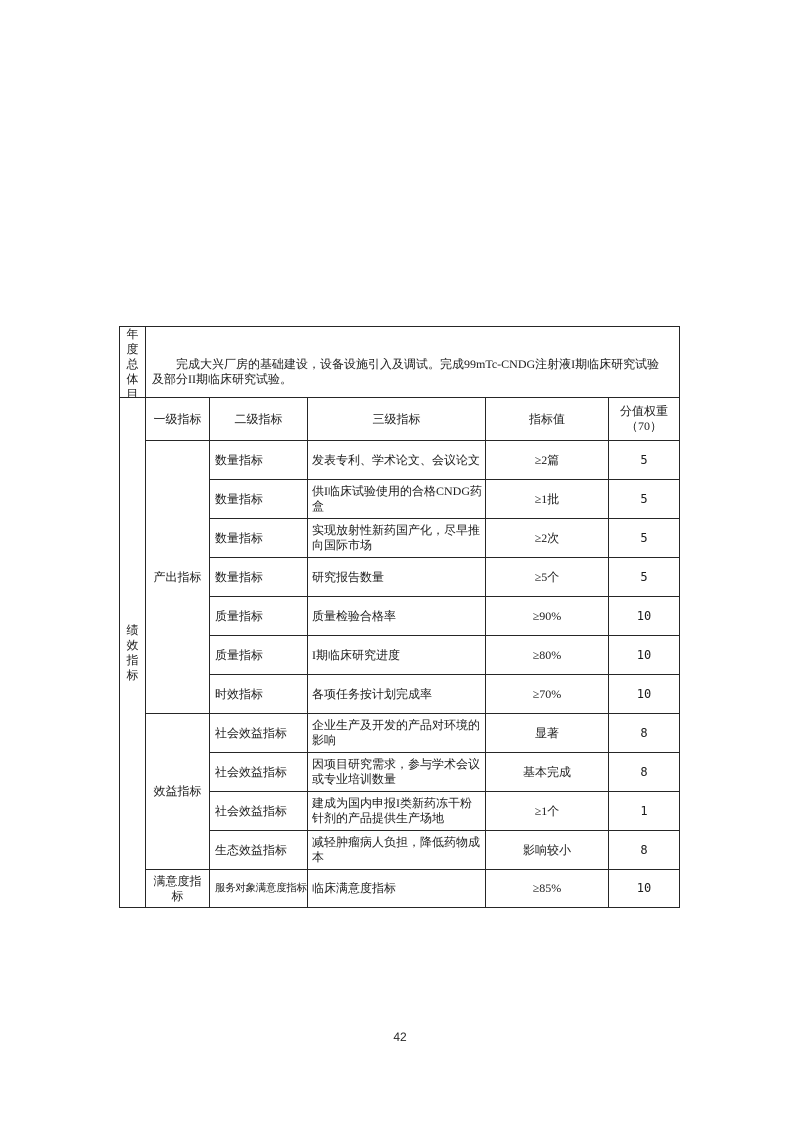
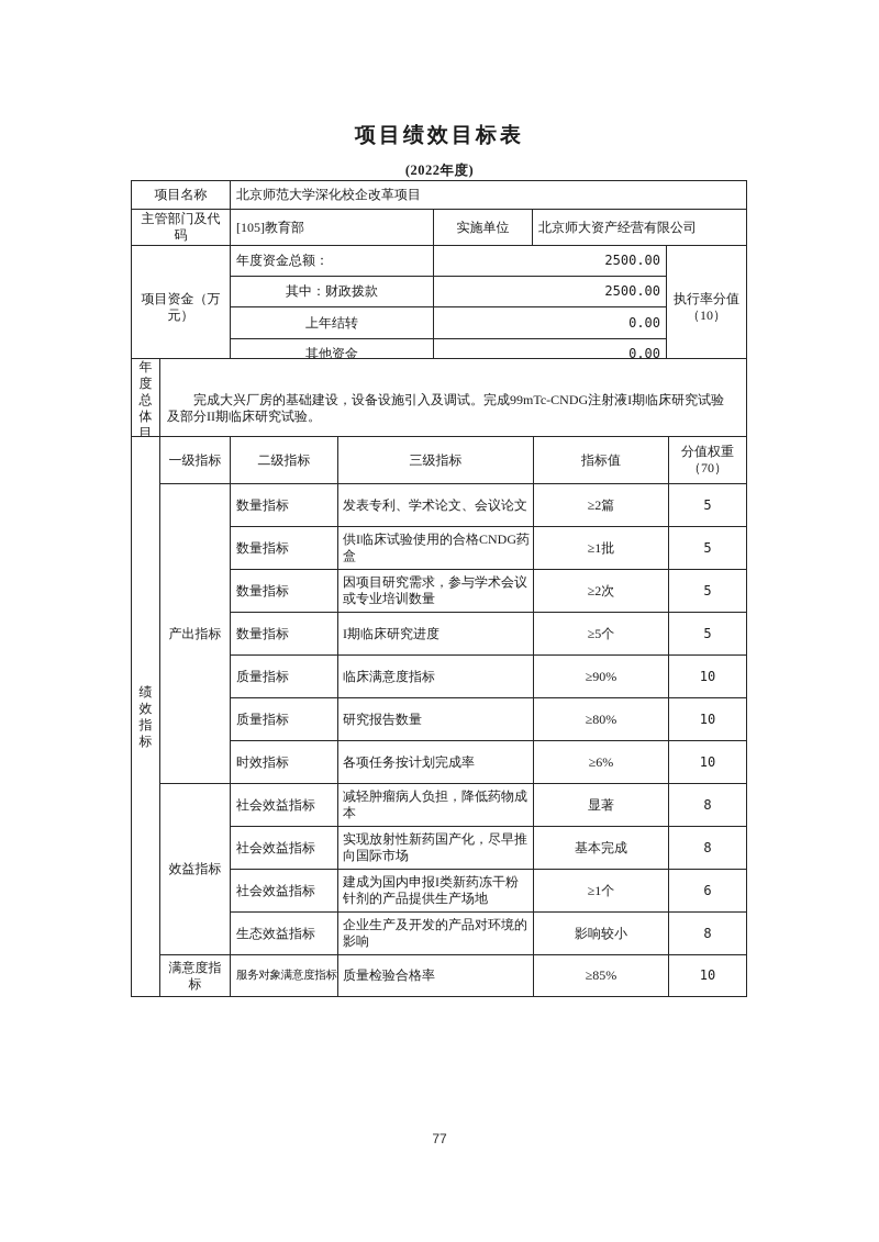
+ 项目绩效目标表
+ (2022年度)
+ 项目名称	北京师范大学深化校企改革项目
+ 主管部门及代码	[105]教育部	实施单位	北京师大资产经营有限公司
+ 项目资金（万元）	年度资金总额：	2500.00	执行率分值 （10）
+ 其中：财政拨款	2500.00
+ 上年结转	0.00
+ 其他资金	0.00
  年度 总体 目	完成大兴厂房的基础建设，设备设施引入及调试。完成99mTc-CNDG注射液I期临床研究试验及部分II期临床研究试验。
  绩效 指标	一级指标	二级指标	三级指标	指标值	分值权重 （70）
  产出指标	数量指标	发表专利、学术论文、会议论文	≥2篇	5
  数量指标	供I临床试验使用的合格CNDG药盒	≥1批	5
- 数量指标	实现放射性新药国产化，尽早推向国际市场	≥2次	5
+ 数量指标	因项目研究需求，参与学术会议或专业培训数量	≥2次	5
- 数量指标	研究报告数量	≥5个	5
+ 数量指标	I期临床研究进度	≥5个	5
- 质量指标	质量检验合格率	≥90%	10
+ 质量指标	临床满意度指标	≥90%	10
- 质量指标	I期临床研究进度	≥80%	10
+ 质量指标	研究报告数量	≥80%	10
- 时效指标	各项任务按计划完成率	≥70%	10
+ 时效指标	各项任务按计划完成率	≥6%	10
- 效益指标	社会效益指标	企业生产及开发的产品对环境的影响	显著	8
+ 效益指标	社会效益指标	减轻肿瘤病人负担，降低药物成本	显著	8
- 社会效益指标	因项目研究需求，参与学术会议或专业培训数量	基本完成	8
+ 社会效益指标	实现放射性新药国产化，尽早推向国际市场	基本完成	8
- 社会效益指标	建成为国内申报I类新药冻干粉针剂的产品提供生产场地	≥1个	1
+ 社会效益指标	建成为国内申报I类新药冻干粉针剂的产品提供生产场地	≥1个	6
- 生态效益指标	减轻肿瘤病人负担，降低药物成本	影响较小	8
+ 生态效益指标	企业生产及开发的产品对环境的影响	影响较小	8
- 满意度指标	服务对象满意度指标	临床满意度指标	≥85%	10
+ 满意度指标	服务对象满意度指标	质量检验合格率	≥85%	10
- 42
+ 77
